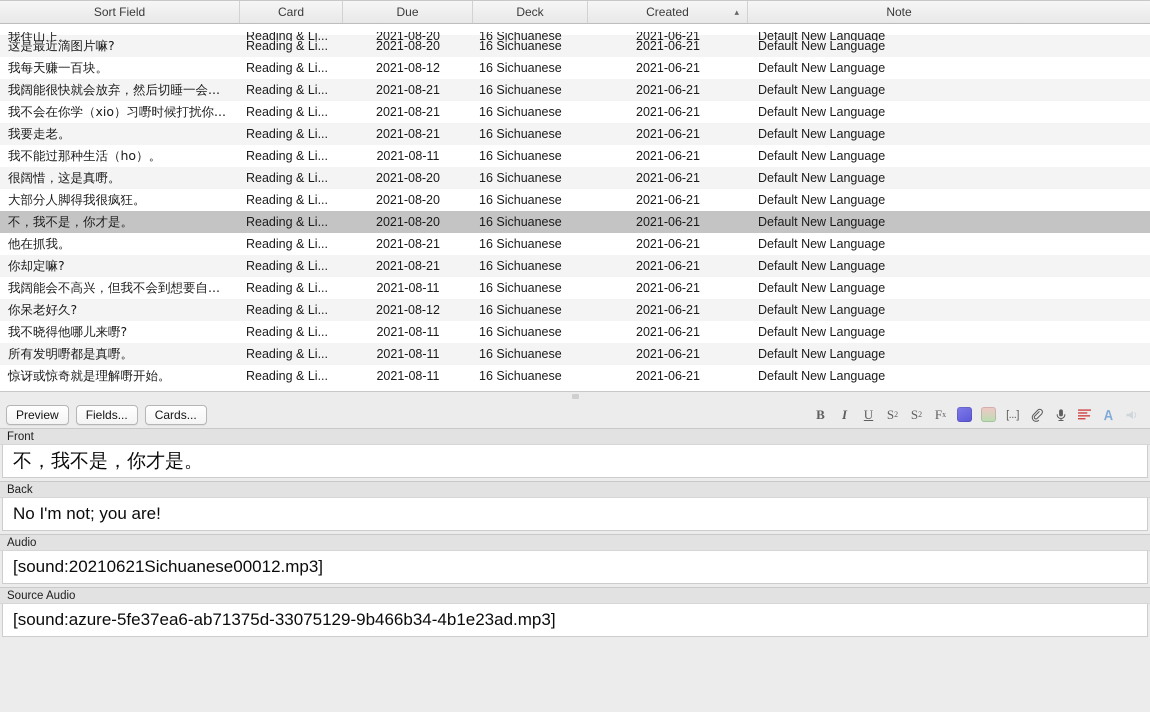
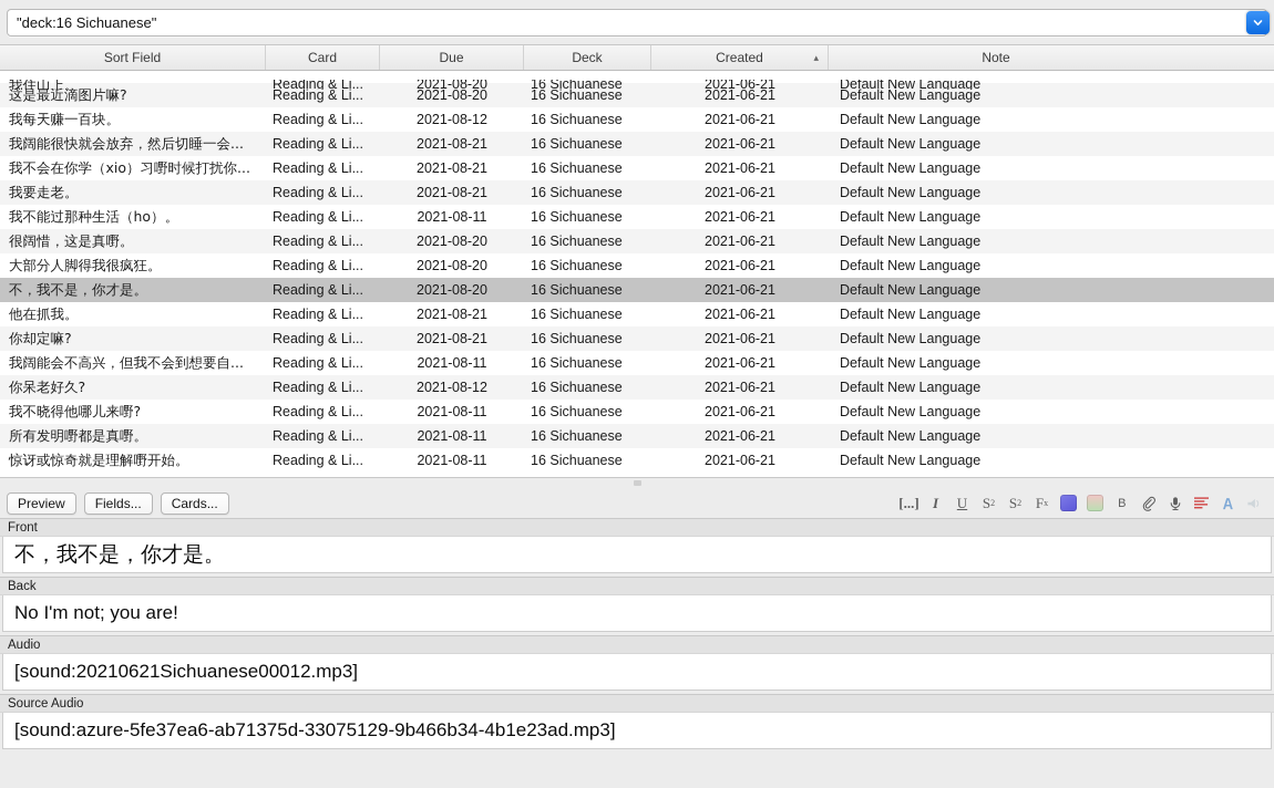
+ "deck:16 Sichuanese"
  Sort Field
  Card
  Due
  Deck
  Created
  ▴
  Note
  我住山上。
  Reading & Li...
  2021-08-20
  16 Sichuanese
  2021-06-21
  Default New Language
  这是最近滴图片嘛?
  Reading & Li...
  2021-08-20
  16 Sichuanese
  2021-06-21
  Default New Language
  我每天赚一百块。
  Reading & Li...
  2021-08-12
  16 Sichuanese
  2021-06-21
  Default New Language
  我阔能很快就会放弃，然后切睡一会...
  Reading & Li...
  2021-08-21
  16 Sichuanese
  2021-06-21
  Default New Language
  我不会在你学（xio）习嘢时候打扰你...
  Reading & Li...
  2021-08-21
  16 Sichuanese
  2021-06-21
  Default New Language
  我要走老。
  Reading & Li...
  2021-08-21
  16 Sichuanese
  2021-06-21
  Default New Language
  我不能过那种生活（ho）。
  Reading & Li...
  2021-08-11
  16 Sichuanese
  2021-06-21
  Default New Language
  很阔惜，这是真嘢。
  Reading & Li...
  2021-08-20
  16 Sichuanese
  2021-06-21
  Default New Language
  大部分人脚得我很疯狂。
  Reading & Li...
  2021-08-20
  16 Sichuanese
  2021-06-21
  Default New Language
  不，我不是，你才是。
  Reading & Li...
  2021-08-20
  16 Sichuanese
  2021-06-21
  Default New Language
  他在抓我。
  Reading & Li...
  2021-08-21
  16 Sichuanese
  2021-06-21
  Default New Language
  你却定嘛?
  Reading & Li...
  2021-08-21
  16 Sichuanese
  2021-06-21
  Default New Language
  我阔能会不高兴，但我不会到想要自...
  Reading & Li...
  2021-08-11
  16 Sichuanese
  2021-06-21
  Default New Language
  你呆老好久?
  Reading & Li...
  2021-08-12
  16 Sichuanese
  2021-06-21
  Default New Language
  我不晓得他哪儿来嘢?
  Reading & Li...
  2021-08-11
  16 Sichuanese
  2021-06-21
  Default New Language
  所有发明嘢都是真嘢。
  Reading & Li...
  2021-08-11
  16 Sichuanese
  2021-06-21
  Default New Language
  惊讶或惊奇就是理解嘢开始。
  Reading & Li...
  2021-08-11
  16 Sichuanese
  2021-06-21
  Default New Language
  Preview
  Fields...
  Cards...
- B
+ [...]
  I
  U
  S
  2
  S
  2
  F
  x
- [...]
+ B
  Front
  不，我不是，你才是。
  Back
  No I'm not; you are!
  Audio
  [sound:20210621Sichuanese00012.mp3]
  Source Audio
  [sound:azure-5fe37ea6-ab71375d-33075129-9b466b34-4b1e23ad.mp3]
